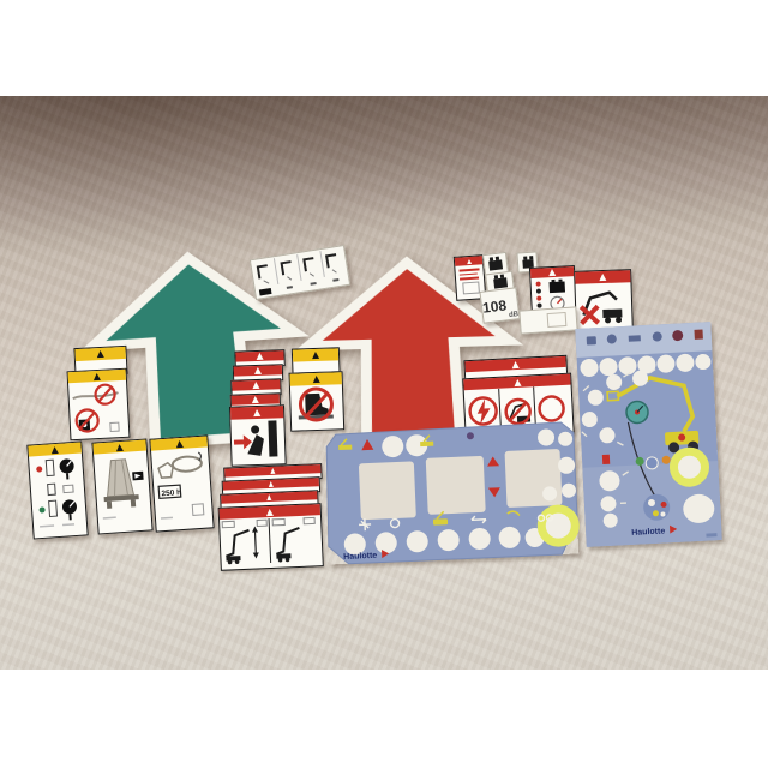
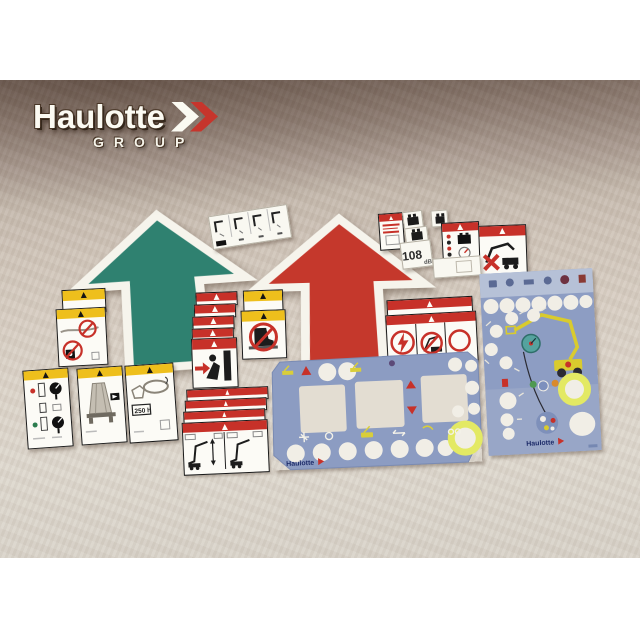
+ Haulotte
+ GROUP
